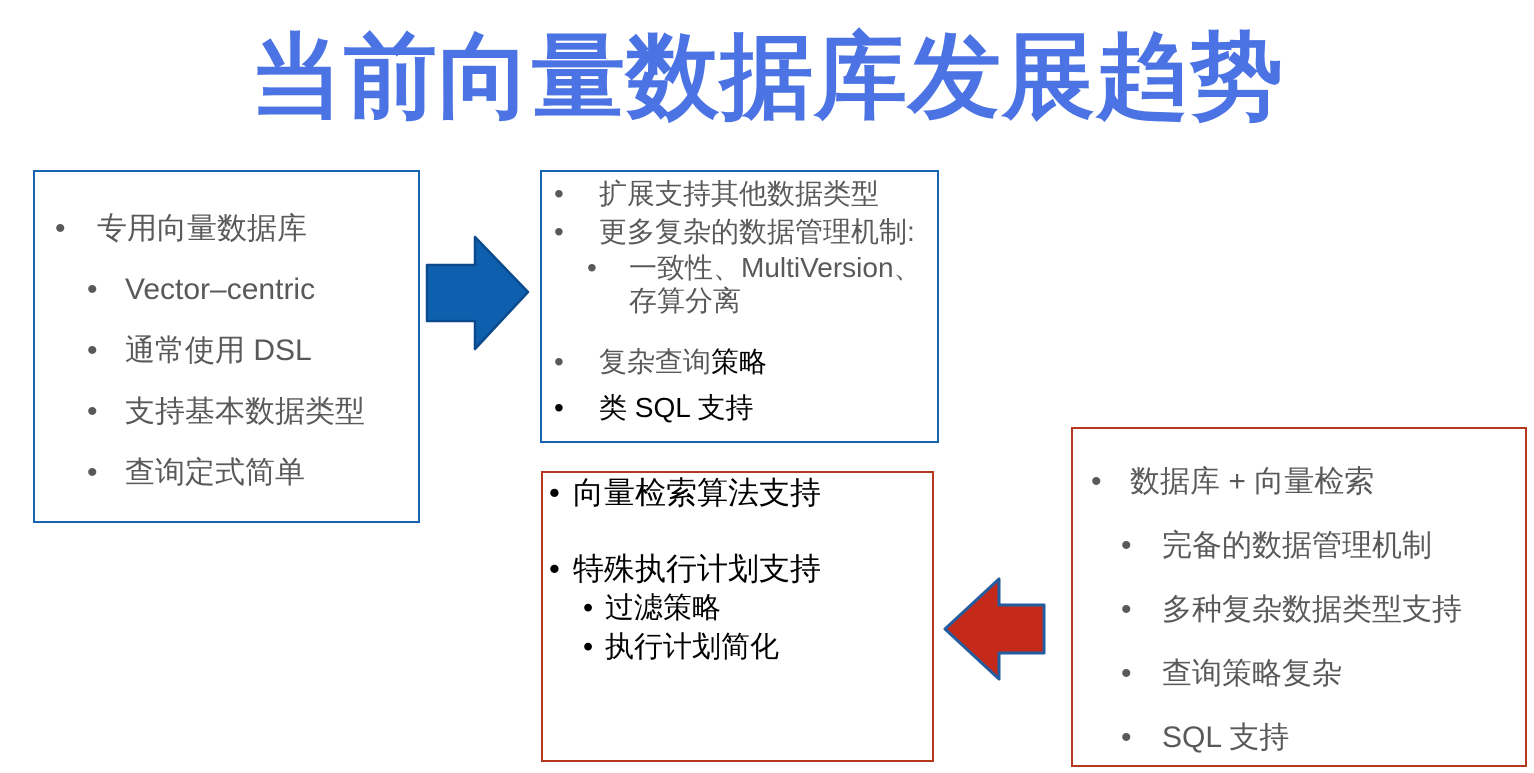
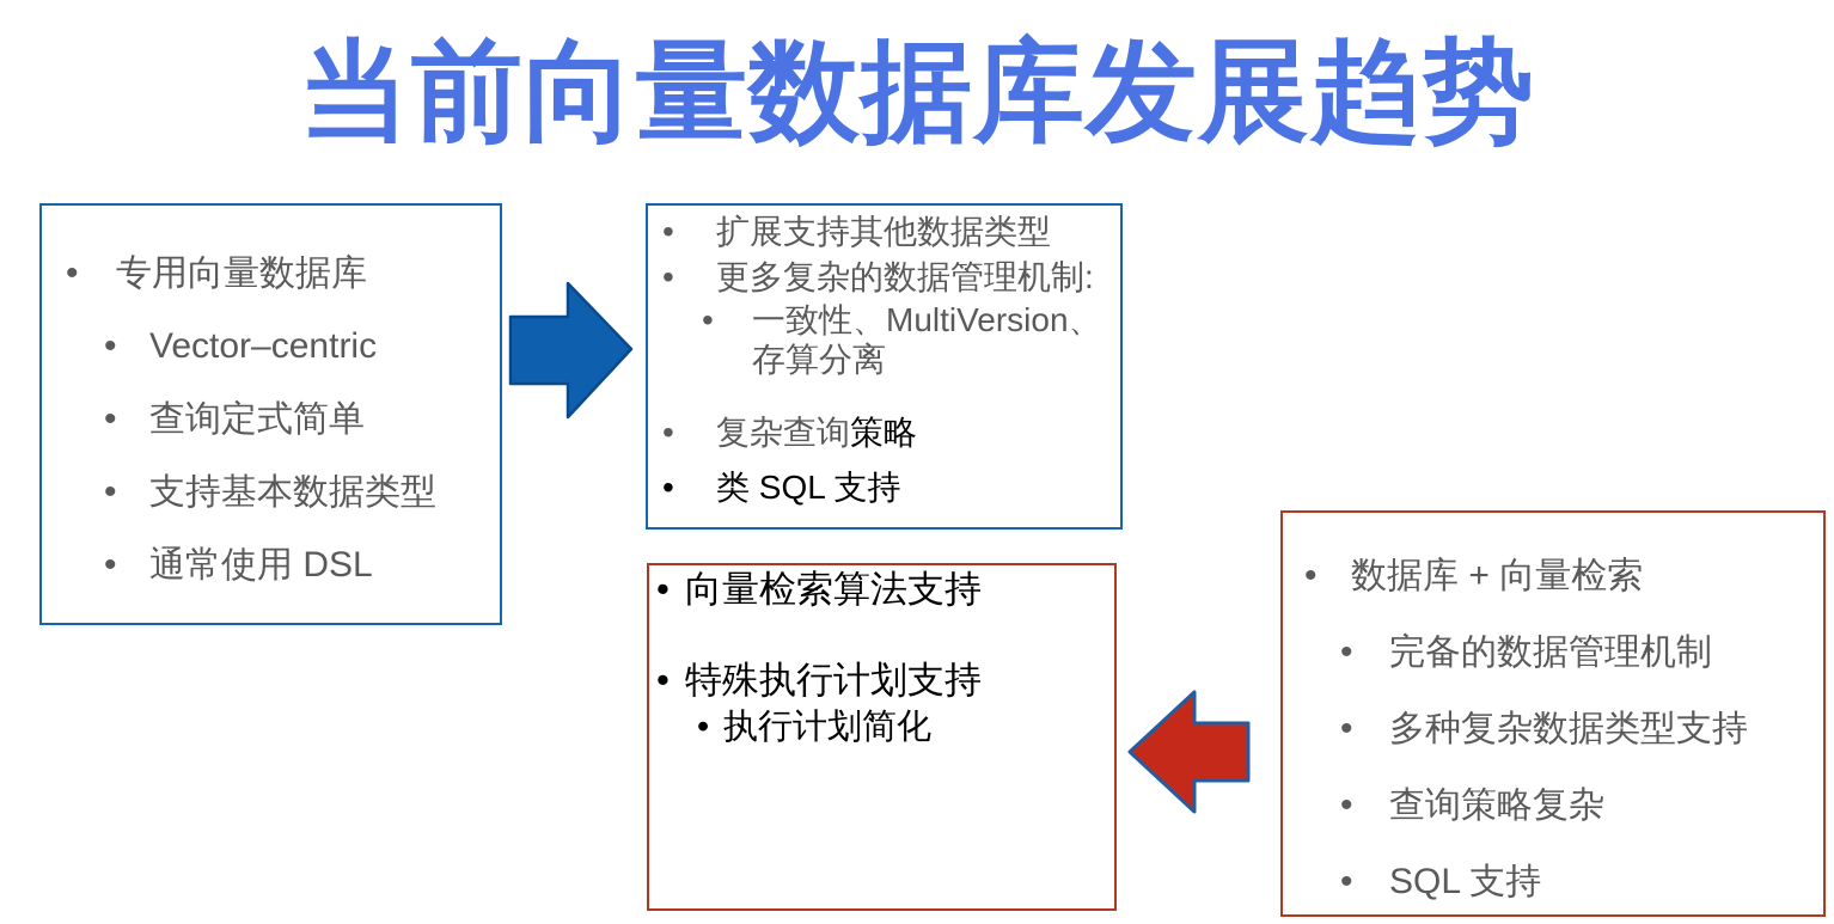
  当前向量数据库发展趋势
  专用向量数据库
  Vector–centric
- 通常使用 DSL
+ 查询定式简单
  支持基本数据类型
- 查询定式简单
+ 通常使用 DSL
  扩展支持其他数据类型
  更多复杂的数据管理机制:
  一致性、MultiVersion、存算分离
  复杂查询策略
  类 SQL 支持
  向量检索算法支持
  特殊执行计划支持
- 过滤策略
  执行计划简化
  数据库 + 向量检索
  完备的数据管理机制
  多种复杂数据类型支持
  查询策略复杂
  SQL 支持
